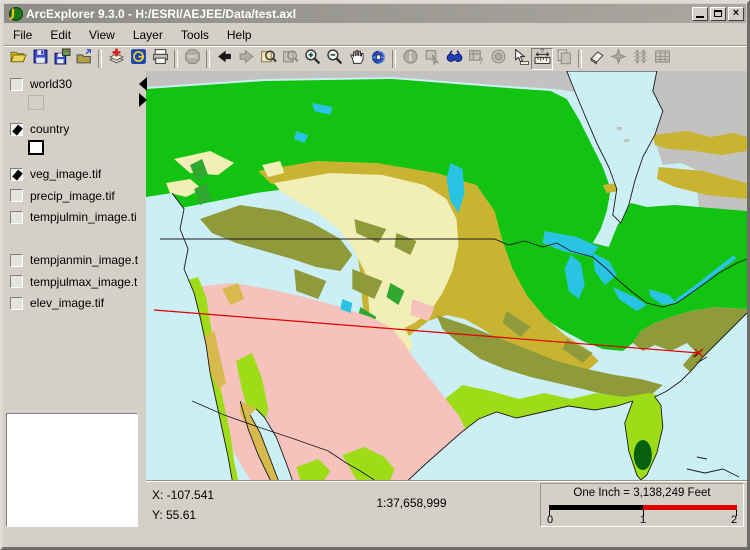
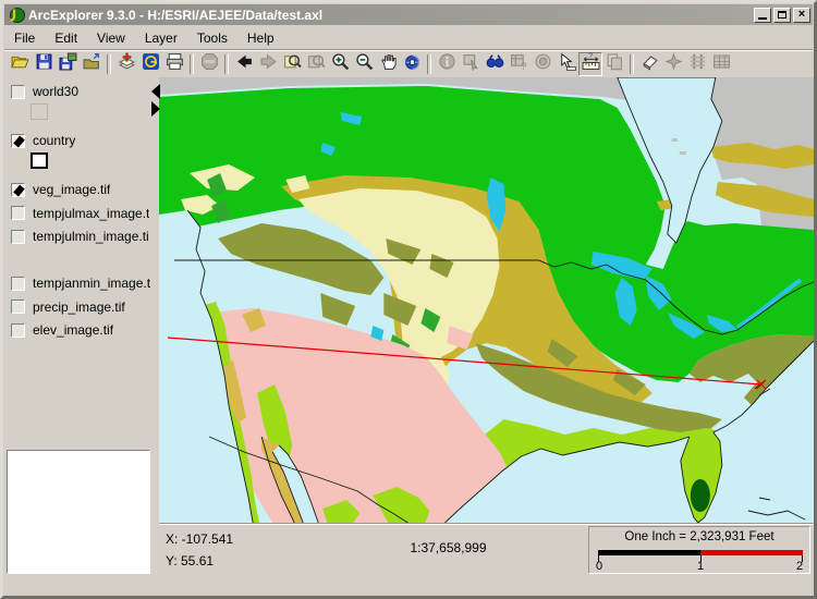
  ArcExplorer 9.3.0 - H:/ESRI/AEJEE/Data/test.axl
  ×
  File
  Edit
  View
  Layer
  Tools
  Help
  ?
  world30
  country
  veg_image.tif
- precip_image.tif
+ tempjulmax_image.t
  tempjulmin_image.ti
  tempjanmin_image.t
- tempjulmax_image.t
+ precip_image.tif
  elev_image.tif
  X: -107.541
  Y: 55.61
  1:37,658,999
- One Inch = 3,138,249 Feet
+ One Inch = 2,323,931 Feet
  0
  1
  2
